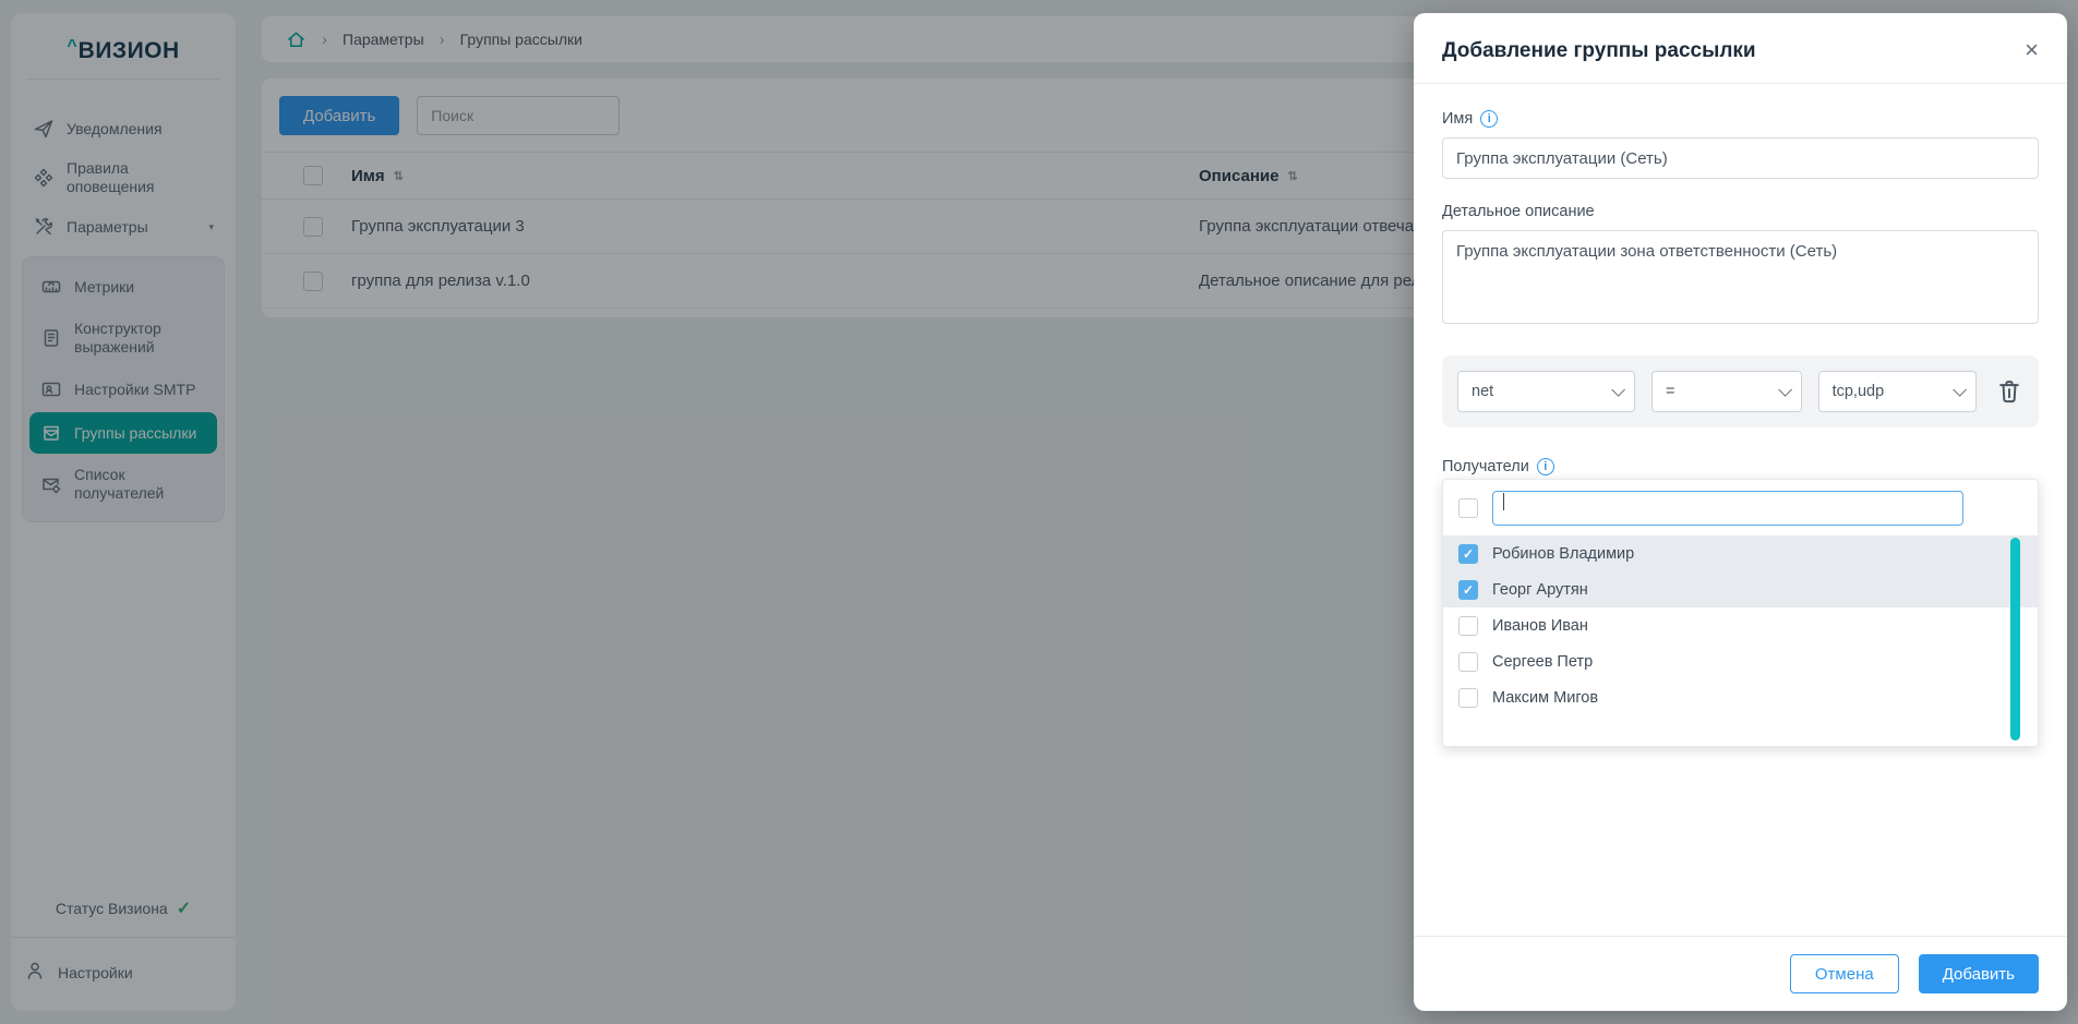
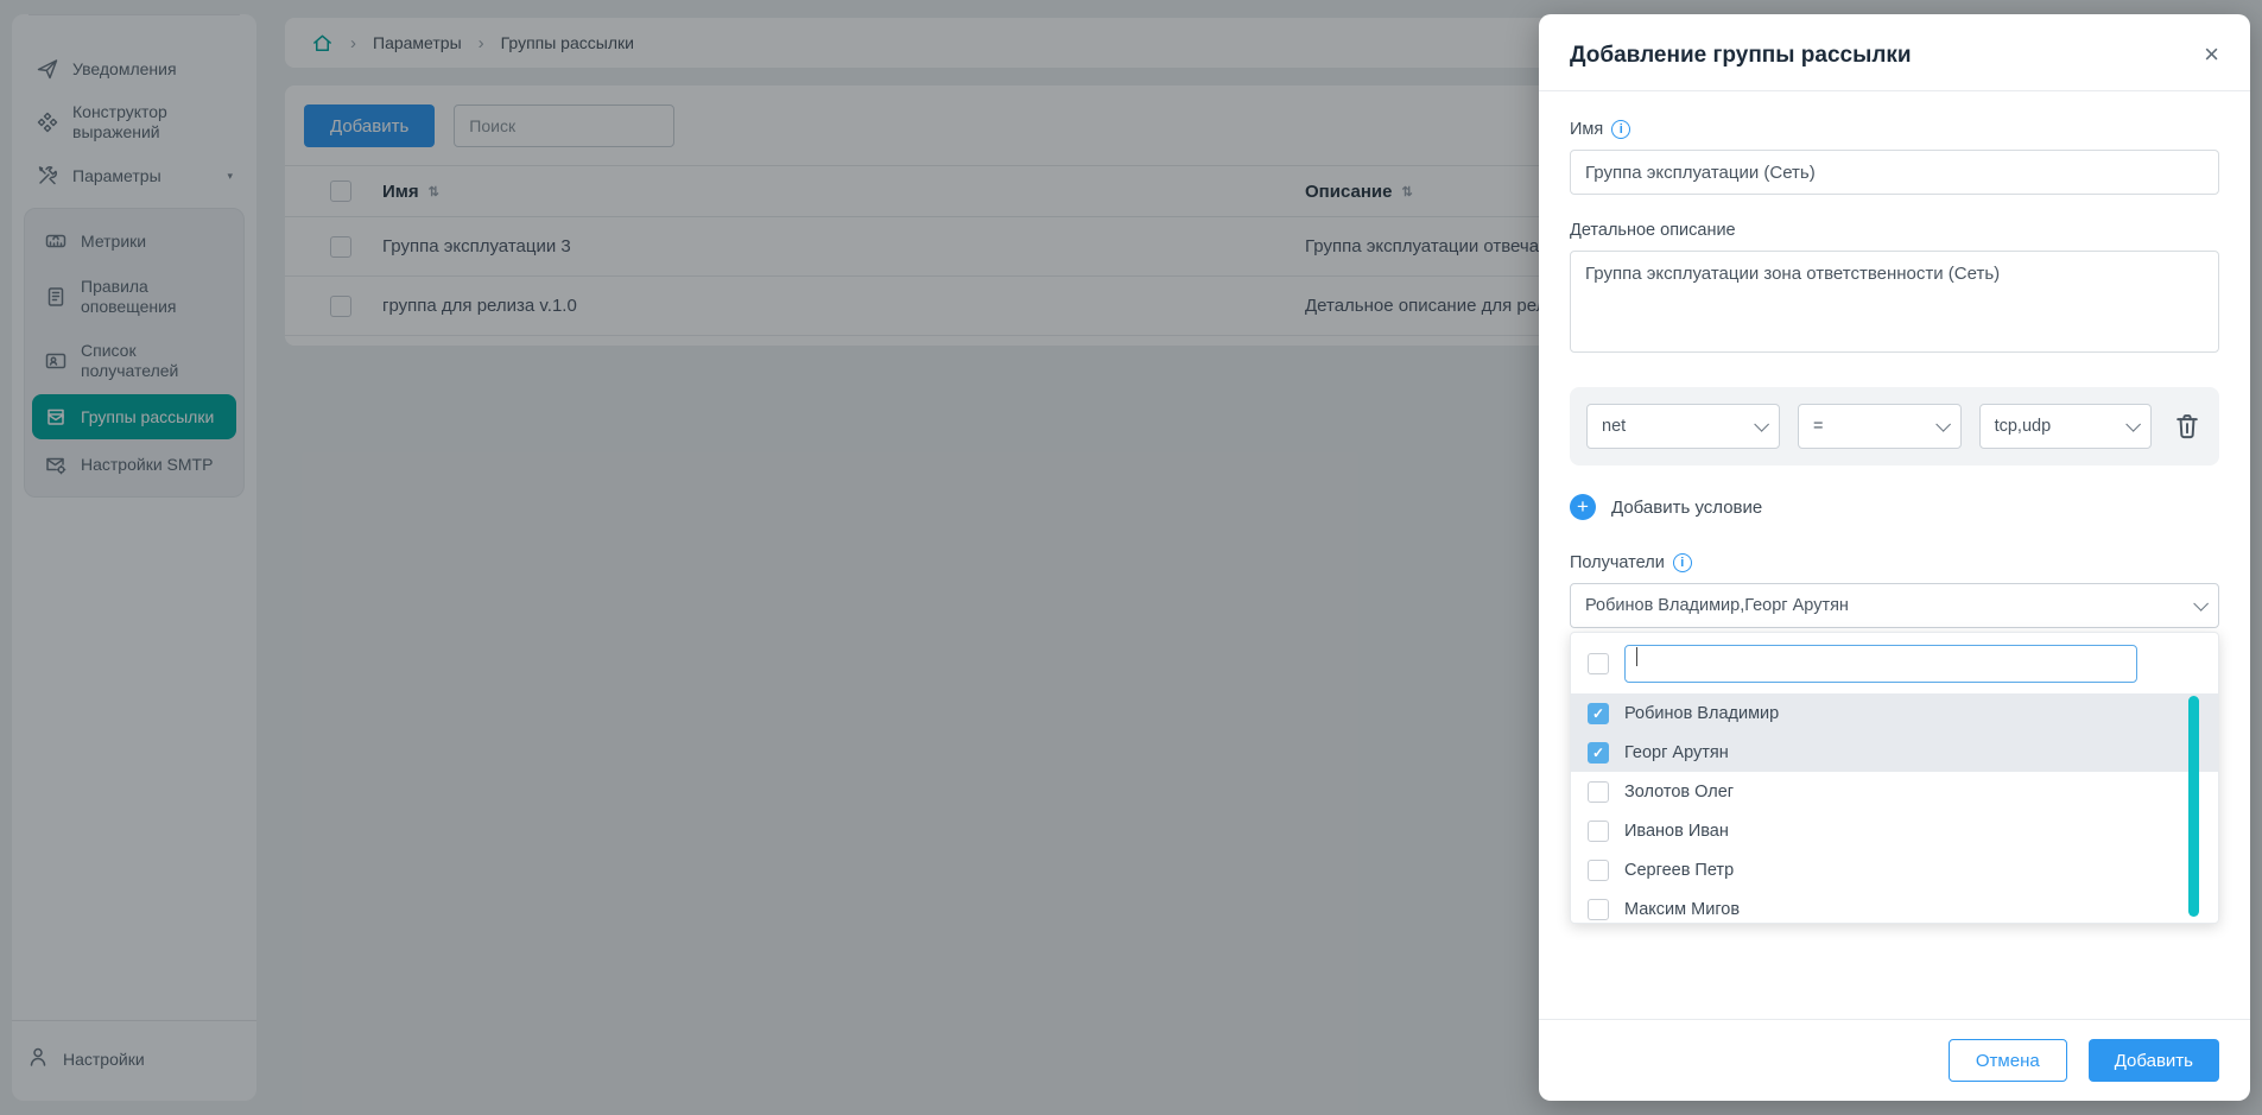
- ^
- ВИЗИОН
  Уведомления
- Правила оповещения
+ Конструктор выражений
  Параметры
  ▾
  Метрики
- Конструктор выражений
+ Правила оповещения
- Настройки SMTP
+ Список получателей
  Группы рассылки
- Список получателей
+ Настройки SMTP
- Статус Визиона
- ✓
  Настройки
  ›
  Параметры
  ›
  Группы рассылки
  Добавить
  Поиск
  Имя
  ⇅
  Описание
  ⇅
  Группа эксплуатации 3
  Группа эксплуатации отвеча
  группа для релиза v.1.0
  Детальное описание для ре
  Добавление группы рассылки
  ×
  Имя
  i
  Группа эксплуатации (Сеть)
  Детальное описание
  Группа эксплуатации зона ответственности (Сеть)
  net
  =
  tcp,udp
+ +
+ Добавить условие
  Получатели
  i
+ Робинов Владимир,Георг Арутян
  Робинов Владимир
  Георг Арутян
+ Золотов Олег
  Иванов Иван
  Сергеев Петр
  Максим Мигов
  Отмена
  Добавить
